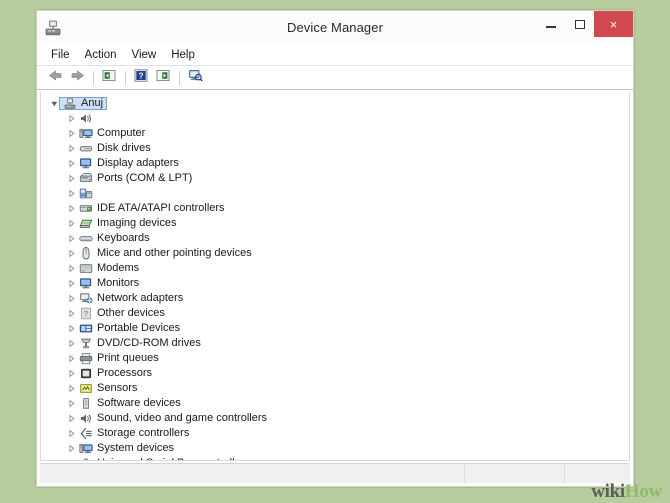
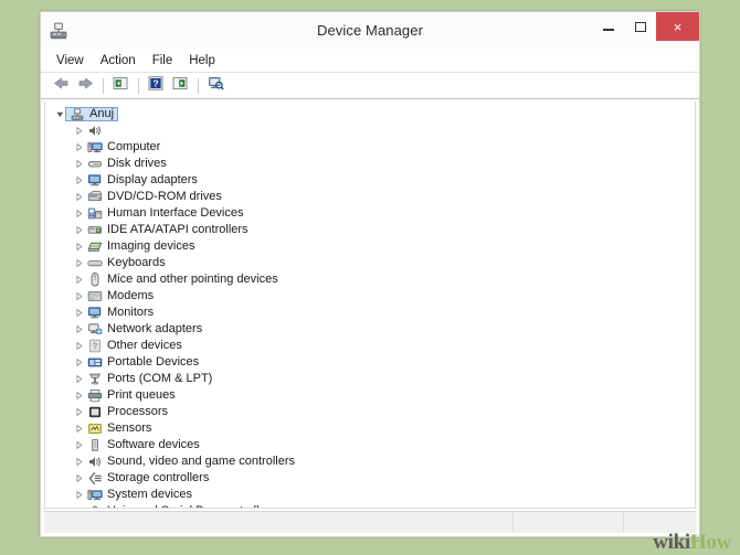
  Device Manager
  ×
- File
+ View
  Action
- View
+ File
  Help
  ?
  Anuj
  Computer
  Disk drives
  Display adapters
- Ports (COM & LPT)
+ DVD/CD-ROM drives
+ Human Interface Devices
  IDE ATA/ATAPI controllers
  Imaging devices
  Keyboards
  Mice and other pointing devices
  Modems
  Monitors
  Network adapters
  ?
  Other devices
  Portable Devices
- DVD/CD-ROM drives
+ Ports (COM & LPT)
  Print queues
  Processors
  Sensors
  Software devices
  Sound, video and game controllers
  Storage controllers
  System devices
  wikiHow
